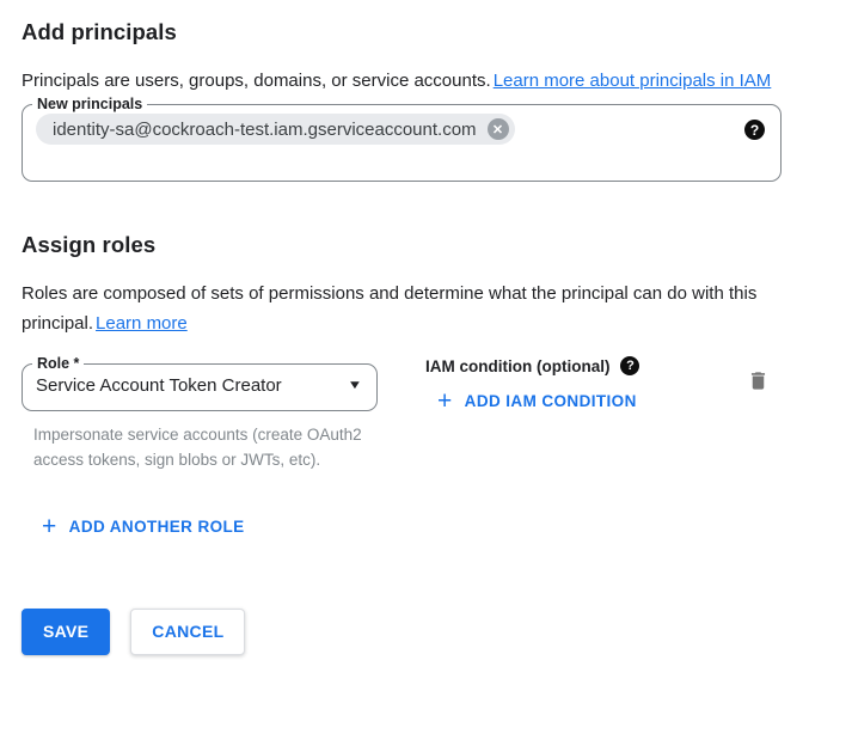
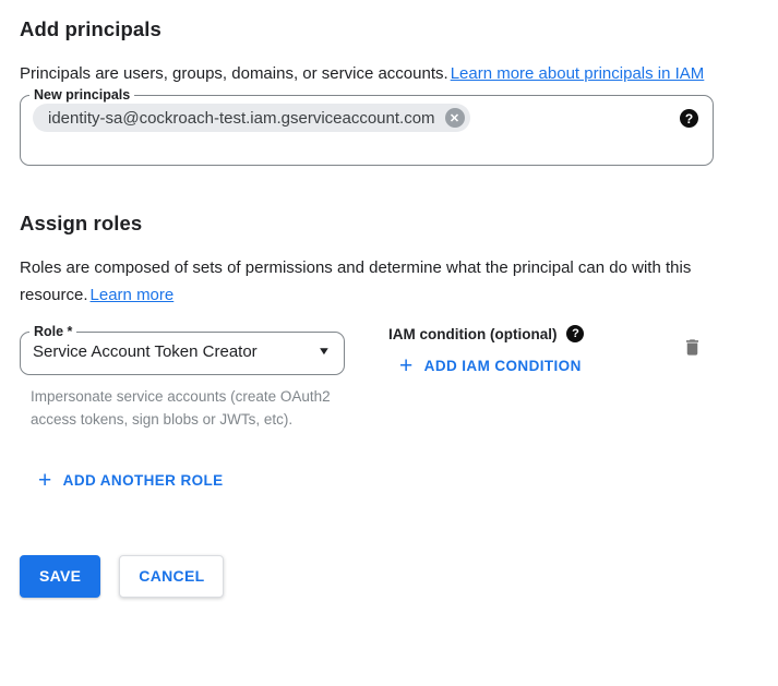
  Add principals
  Principals are users, groups, domains, or service accounts.Learn more about principals in IAM
  New principals
  identity-sa@cockroach-test.iam.gserviceaccount.com
  ✕
  ?
  Assign roles
- Roles are composed of sets of permissions and determine what the principal can do with this principal.Learn more
+ Roles are composed of sets of permissions and determine what the principal can do with this resource.Learn more
  Role *
  Service Account Token Creator
  ▼
  Impersonate service accounts (create OAuth2 access tokens, sign blobs or JWTs, etc).
  +
  ADD ANOTHER ROLE
  IAM condition (optional)
  ?
  +
  ADD IAM CONDITION
  SAVE
  CANCEL
